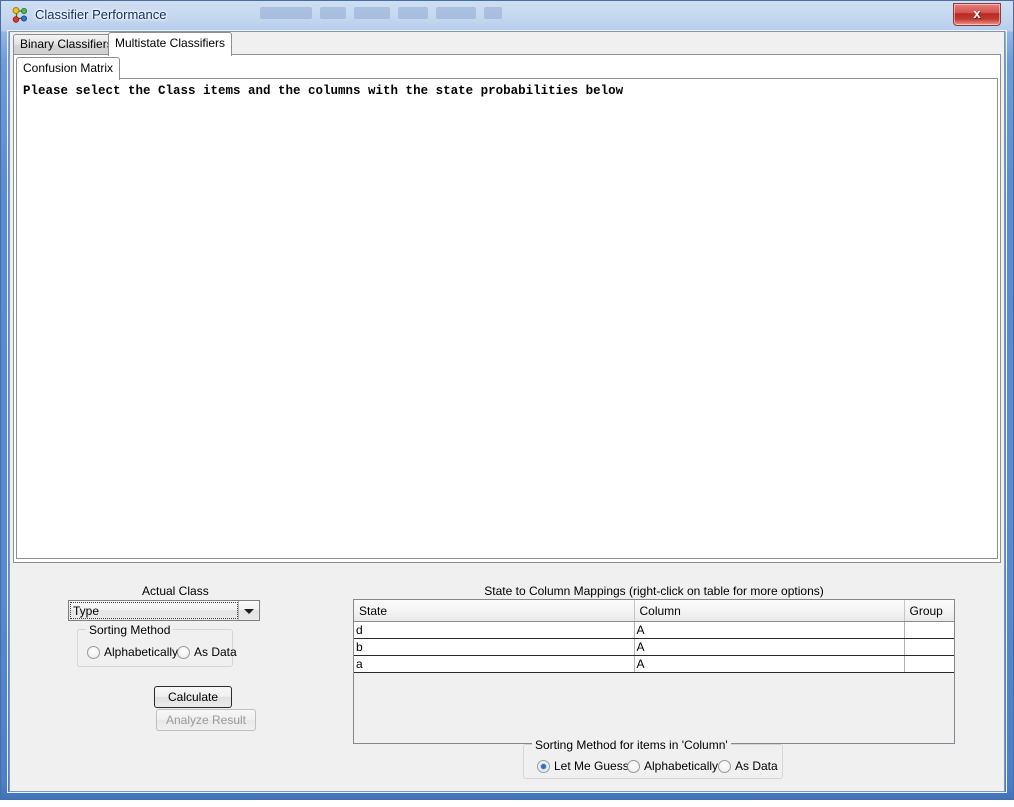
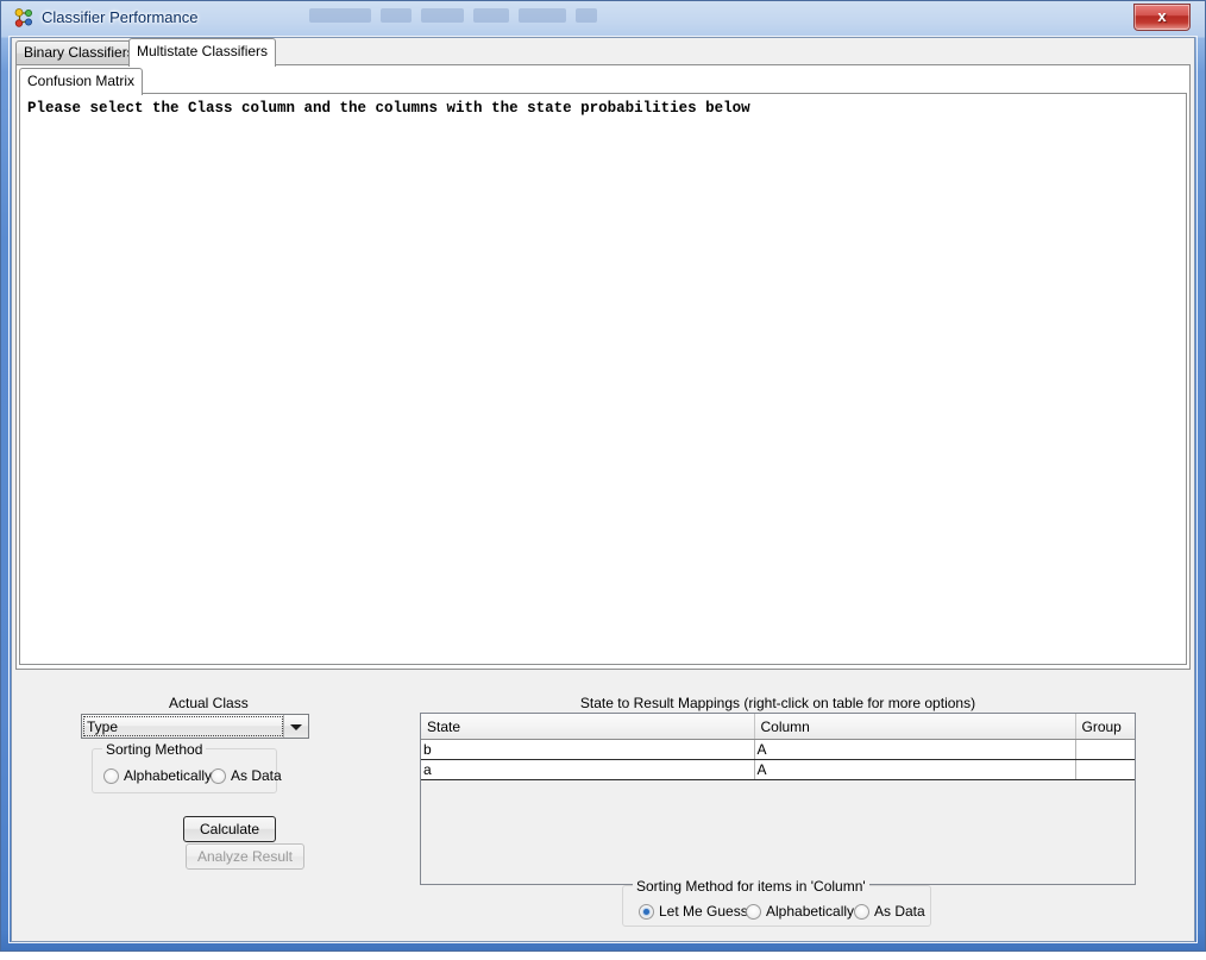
  Classifier Performance
  x
  Binary Classifier
  Multistate Classifiers
  Confusion Matrix
- Please select the Class items and the columns with the state probabilities below
+ Please select the Class column and the columns with the state probabilities below
  Actual Class
  Type
  Sorting Method
  Alphabetically
  As Data
  Calculate
  Analyze Result
- State to Column Mappings (right-click on table for more options)
+ State to Result Mappings (right-click on table for more options)
  State	Column	Group
- d	A
  b	A
  a	A
  Sorting Method for items in 'Column'
  Let Me Guess
  Alphabetically
  As Data
